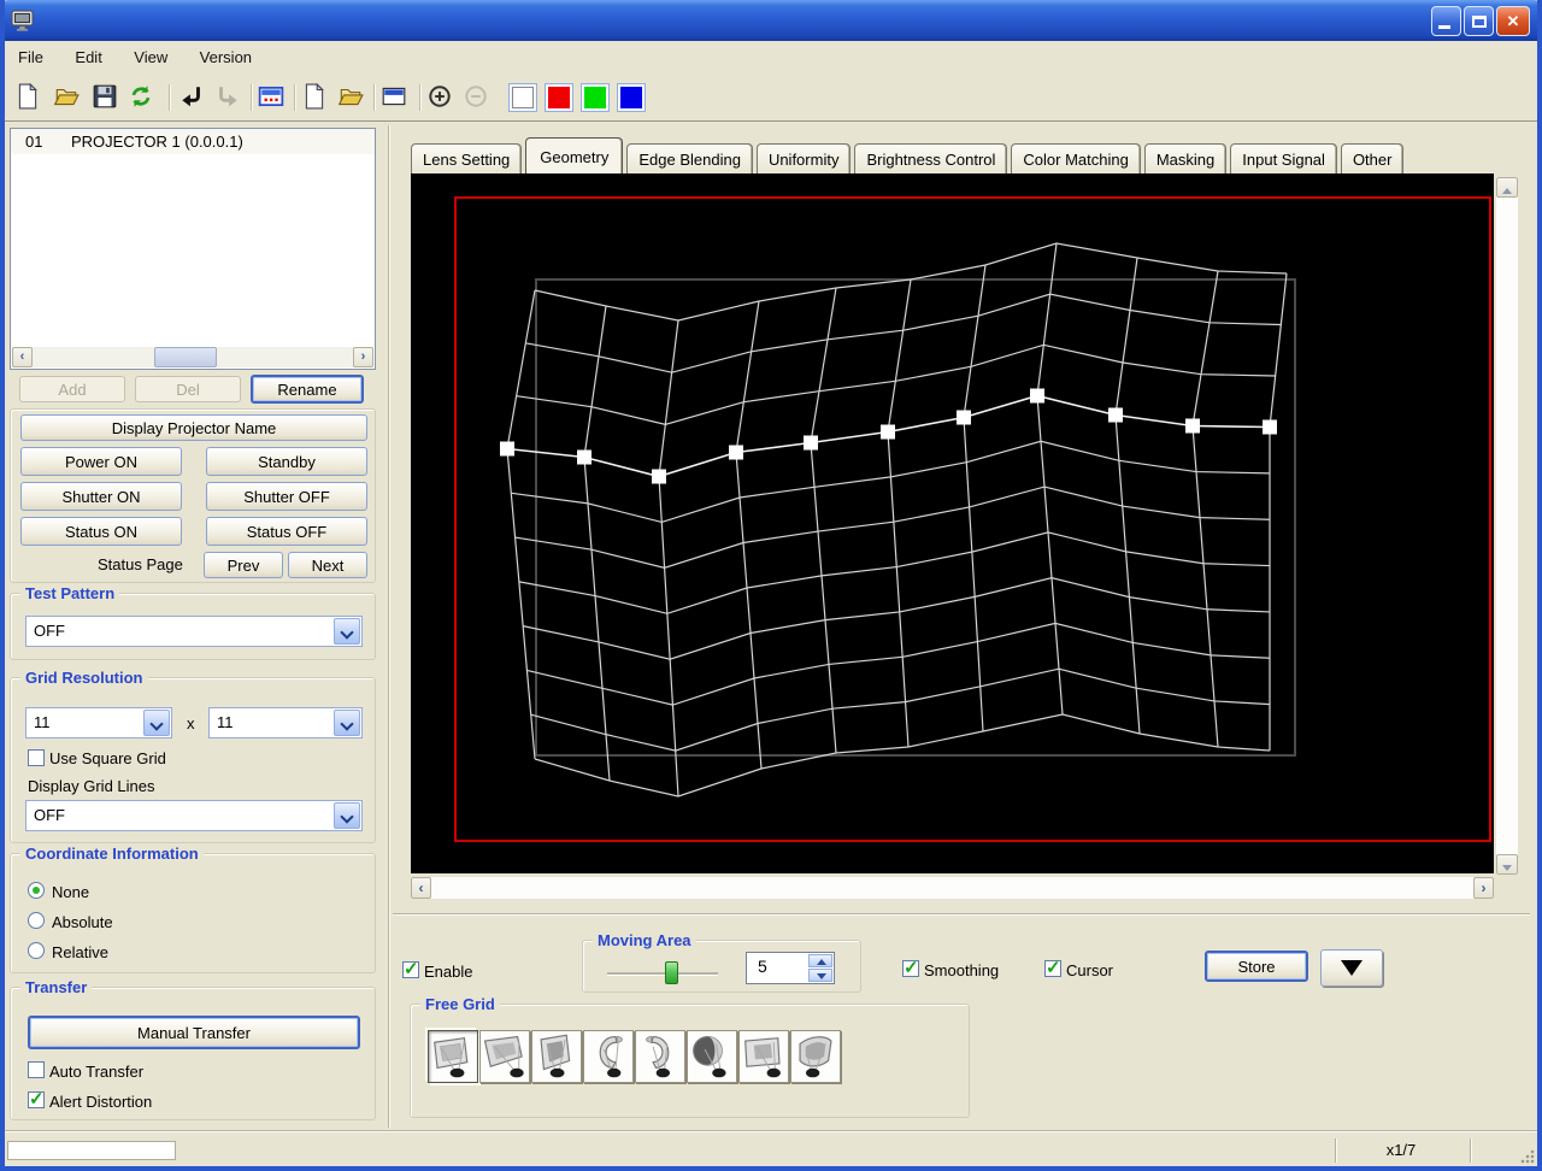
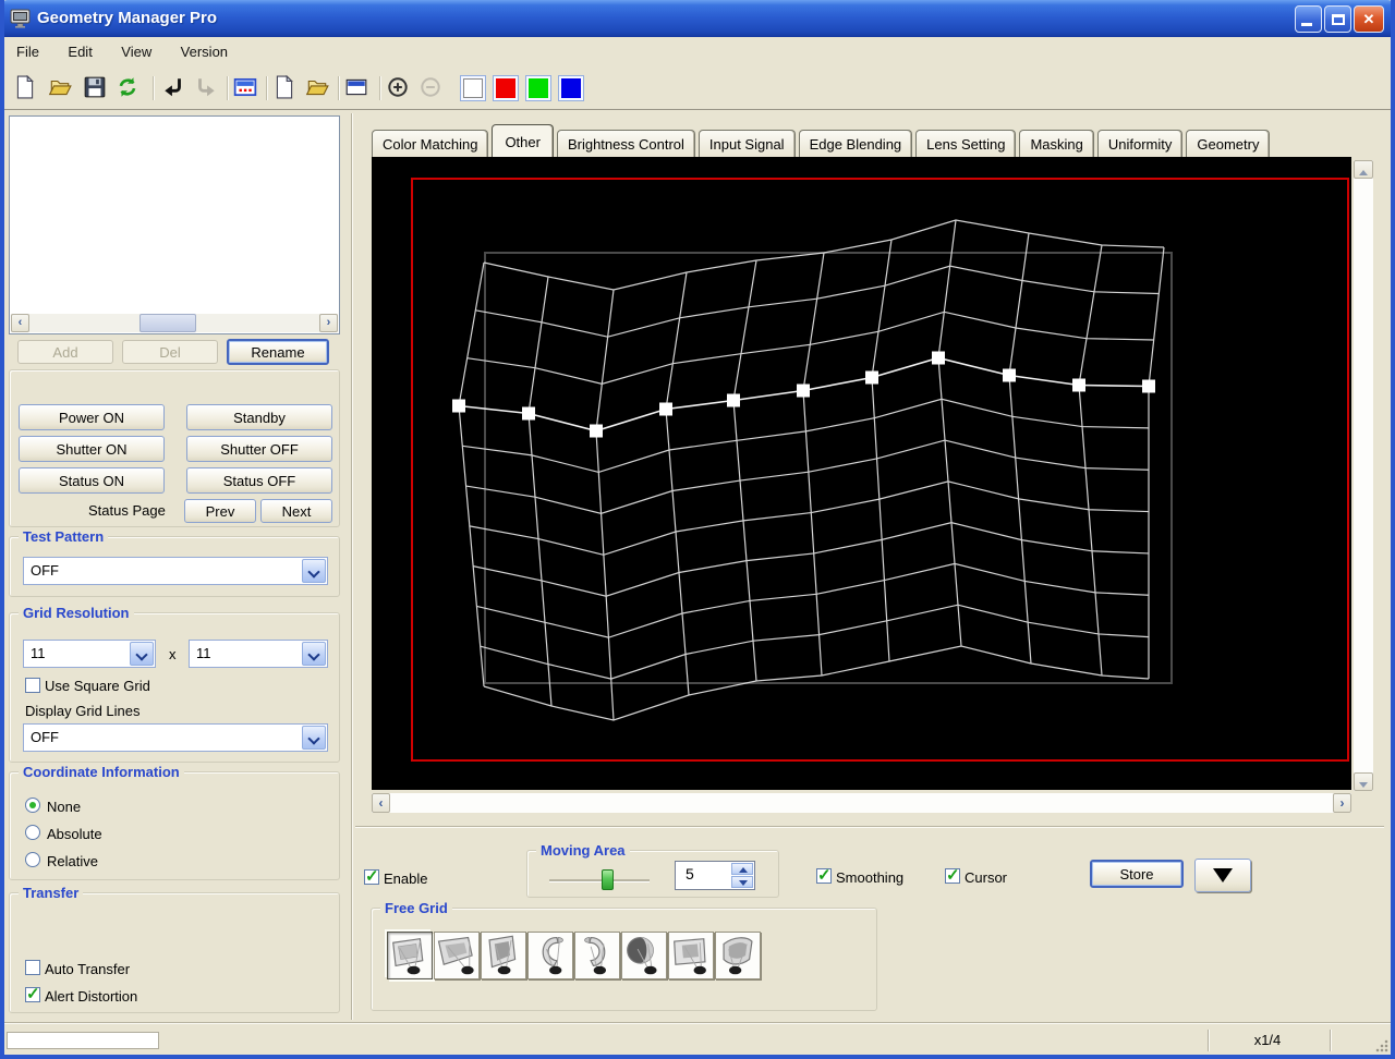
+ Geometry Manager Pro
  ✕
  File Edit View Version
- 01 PROJECTOR 1 (0.0.0.1)
  ‹
  ›
  Add
  Del
  Rename
- Display Projector Name
  Power ON
  Standby
  Shutter ON
  Shutter OFF
  Status ON
  Status OFF
  Status Page
  Prev
  Next
  Test Pattern
  OFF
  Grid Resolution
  11
  x
  11
  Use Square Grid
  Display Grid Lines
  OFF
  Coordinate Information
  None
  Absolute
  Relative
  Transfer
- Manual Transfer
  Auto Transfer
  Alert Distortion
- Lens Setting
+ Color Matching
- Geometry
+ Other
- Edge Blending
+ Brightness Control
- Uniformity
+ Input Signal
- Brightness Control
+ Edge Blending
- Color Matching
+ Lens Setting
  Masking
- Input Signal
+ Uniformity
- Other
+ Geometry
  ‹
  ›
  Enable
  Moving Area
  5
  Smoothing
  Cursor
  Store
  Free Grid
- x1/7
+ x1/4
